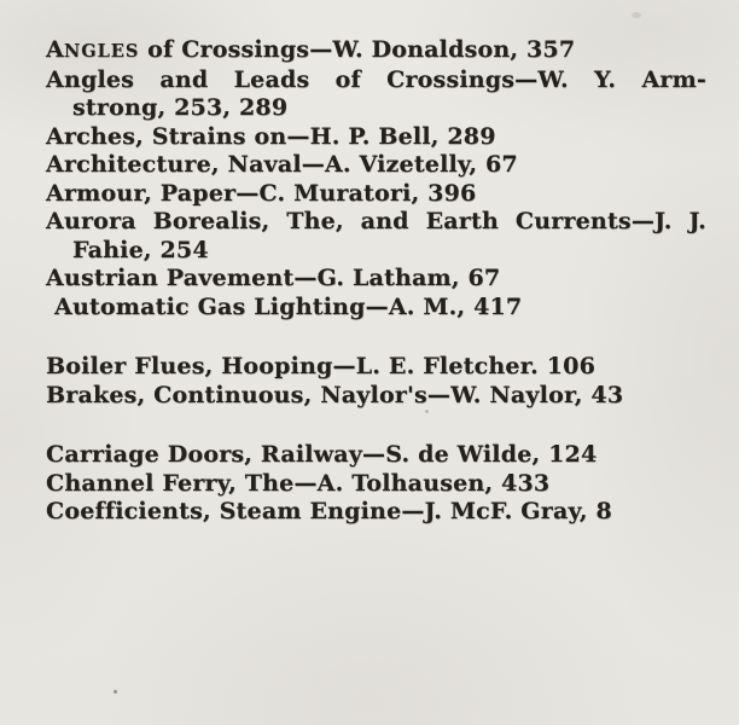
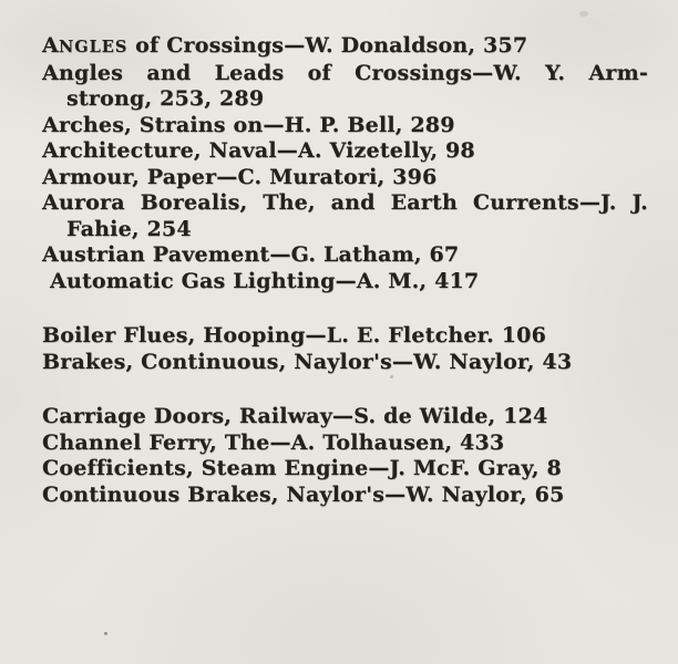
  ANGLES of Crossings—W. Donaldson, 357
  Angles and Leads of Crossings—W. Y. Arm-
  strong, 253, 289
  Arches, Strains on—H. P. Bell, 289
- Architecture, Naval—A. Vizetelly, 67
+ Architecture, Naval—A. Vizetelly, 98
  Armour, Paper—C. Muratori, 396
  Aurora Borealis, The, and Earth Currents—J. J.
  Fahie, 254
  Austrian Pavement—G. Latham, 67
  Automatic Gas Lighting—A. M., 417
  Boiler Flues, Hooping—L. E. Fletcher. 106
  Brakes, Continuous, Naylor's—W. Naylor, 43
  Carriage Doors, Railway—S. de Wilde, 124
  Channel Ferry, The—A. Tolhausen, 433
  Coefficients, Steam Engine—J. McF. Gray, 8
+ Continuous Brakes, Naylor's—W. Naylor, 65
